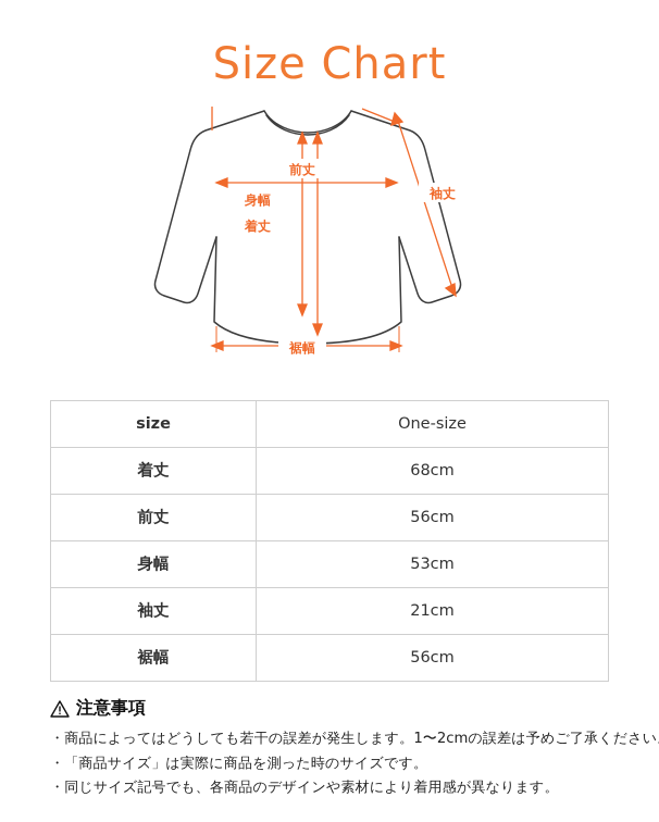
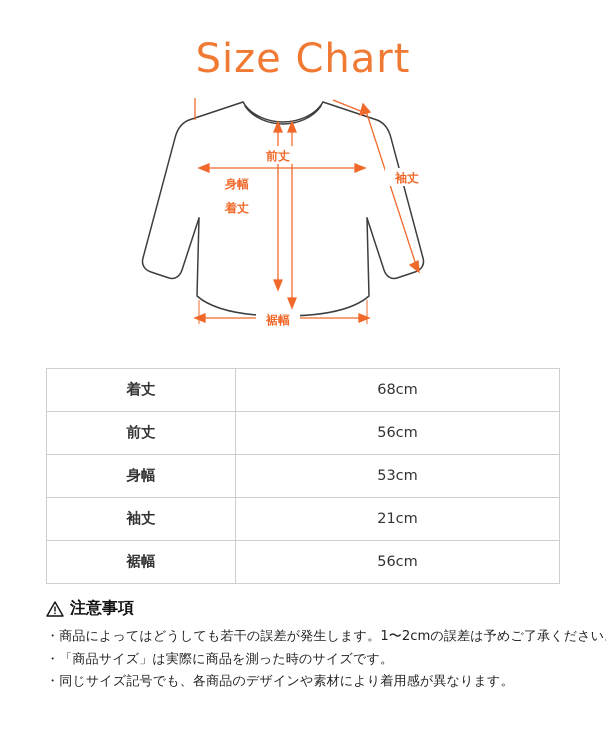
  Size Chart
  前丈
  身幅
  着丈
  袖丈
  裾幅
- size	One-size
  着丈	68cm
  前丈	56cm
  身幅	53cm
  袖丈	21cm
  裾幅	56cm
  注意事項
  ・商品によってはどうしても若干の誤差が発生します。1〜2cmの誤差は予めご了承ください
  ・「商品サイズ」は実際に商品を測った時のサイズです。
  ・同じサイズ記号でも、各商品のデザインや素材により着用感が異なります。
